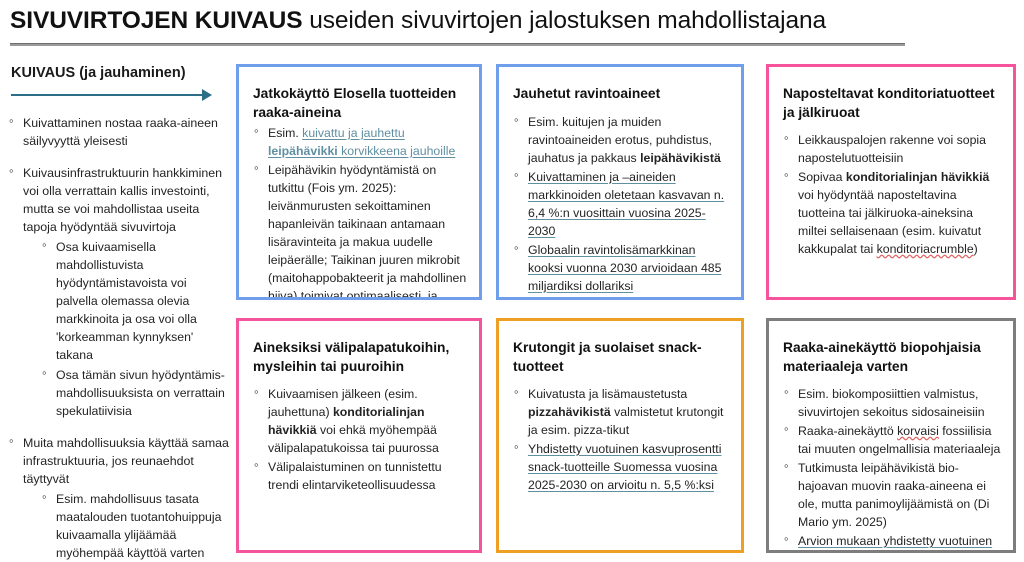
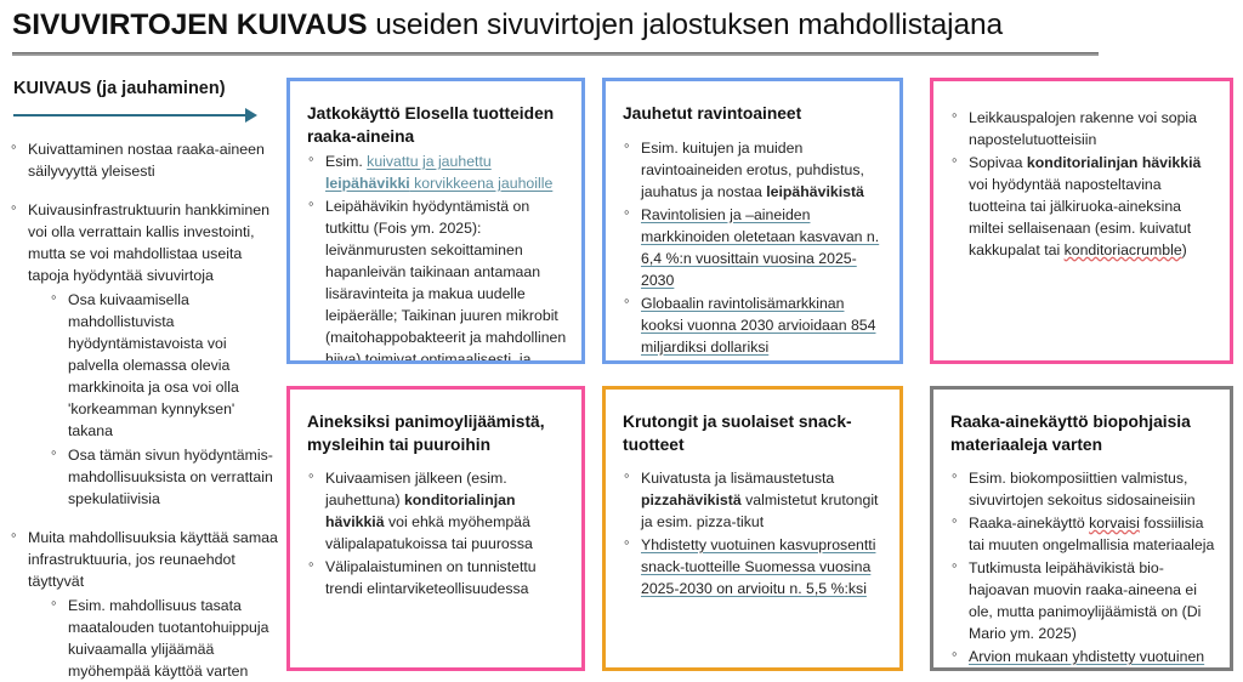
  SIVUVIRTOJEN KUIVAUS useiden sivuvirtojen jalostuksen mahdollistajana
  KUIVAUS (ja jauhaminen)
  Kuivattaminen nostaa raaka-aineen säilyvyyttä yleisesti
  Kuivausinfrastruktuurin hankkiminen voi olla verrattain kallis investointi, mutta se voi mahdollistaa useita tapoja hyödyntää sivuvirtoja
  Osa kuivaamisella mahdollistuvista hyödyntämistavoista voi palvella olemassa olevia markkinoita ja osa voi olla 'korkeamman kynnyksen' takana
  Osa tämän sivun hyödyntämis-mahdollisuuksista on verrattain spekulatiivisia
  Muita mahdollisuuksia käyttää samaa infrastruktuuria, jos reunaehdot täyttyvät
  Esim. mahdollisuus tasata maatalouden tuotantohuippuja kuivaamalla ylijäämää myöhempää käyttöä varten
  Jatkokäyttö Elosella tuotteiden raaka-aineina
  Esim. kuivattu ja jauhettu leipähävikki korvikkeena jauhoille
  Leipähävikin hyödyntämistä on tutkittu (Fois ym. 2025): leivänmurusten sekoittaminen hapanleivän taikinaan antamaan lisäravinteita ja makua uudelle leipäerälle; Taikinan juuren mikrobit (maitohappobakteerit ja mahdollinen hiiva) toimivat optimaalisesti, ja
  Jauhetut ravintoaineet
- Esim. kuitujen ja muiden ravintoaineiden erotus, puhdistus, jauhatus ja pakkaus leipähävikistä
+ Esim. kuitujen ja muiden ravintoaineiden erotus, puhdistus, jauhatus ja nostaa leipähävikistä
- Kuivattaminen ja –aineiden markkinoiden oletetaan kasvavan n. 6,4 %:n vuosittain vuosina 2025-2030
+ Ravintolisien ja –aineiden markkinoiden oletetaan kasvavan n. 6,4 %:n vuosittain vuosina 2025-2030
- Globaalin ravintolisämarkkinan kooksi vuonna 2030 arvioidaan 485 miljardiksi dollariksi
+ Globaalin ravintolisämarkkinan kooksi vuonna 2030 arvioidaan 854 miljardiksi dollariksi
- Naposteltavat konditoriatuotteet ja jälkiruoat
  Leikkauspalojen rakenne voi sopia napostelutuotteisiin
  Sopivaa konditorialinjan hävikkiä voi hyödyntää naposteltavina tuotteina tai jälkiruoka-aineksina miltei sellaisenaan (esim. kuivatut kakkupalat tai konditoriacrumble)
- Aineksiksi välipalapatukoihin, mysleihin tai puuroihin
+ Aineksiksi panimoylijäämistä, mysleihin tai puuroihin
  Kuivaamisen jälkeen (esim. jauhettuna) konditorialinjan hävikkiä voi ehkä myöhempää välipalapatukoissa tai puurossa
  Välipalaistuminen on tunnistettu trendi elintarviketeollisuudessa
  Krutongit ja suolaiset snack-tuotteet
  Kuivatusta ja lisämaustetusta pizzahävikistä valmistetut krutongit ja esim. pizza-tikut
  Yhdistetty vuotuinen kasvuprosentti snack-tuotteille Suomessa vuosina 2025-2030 on arvioitu n. 5,5 %:ksi
  Raaka-ainekäyttö biopohjaisia materiaaleja varten
  Esim. biokomposiittien valmistus, sivuvirtojen sekoitus sidosaineisiin
  Raaka-ainekäyttö korvaisi fossiilisia tai muuten ongelmallisia materiaaleja
  Tutkimusta leipähävikistä bio-hajoavan muovin raaka-aineena ei ole, mutta panimoylijäämistä on (Di Mario ym. 2025)
